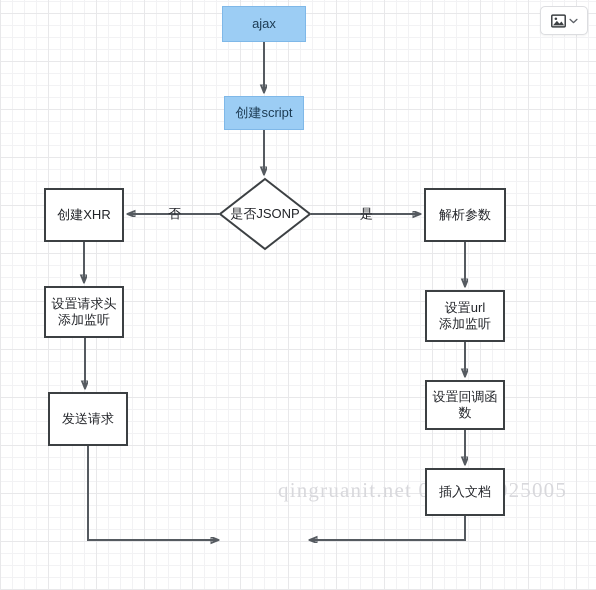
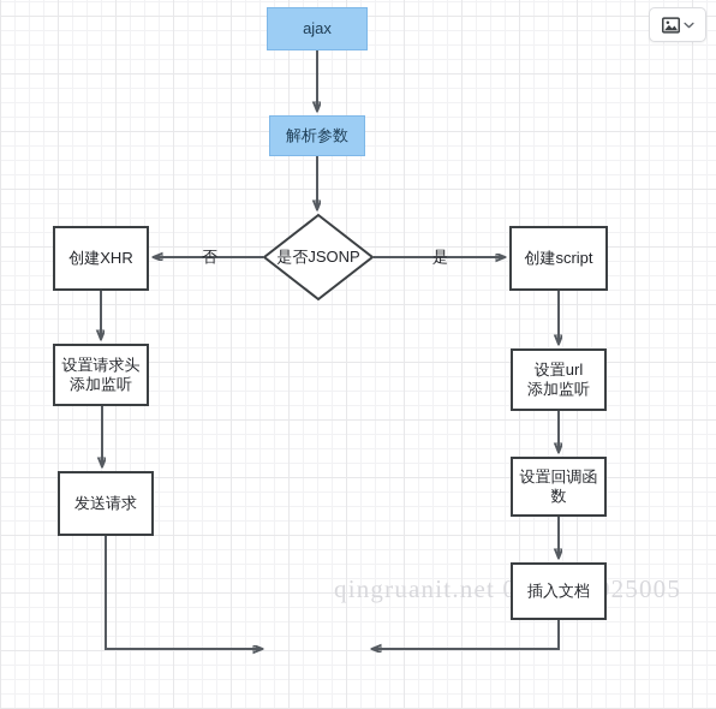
  qingruanit.net25005
  ajax
- 创建script
+ 解析参数
  是否JSONP
  创建XHR
- 解析参数
+ 创建script
  设置请求头
  添加监听
  发送请求
  设置url
  添加监听
  设置回调函
  数
  插入文档
  否
  是
